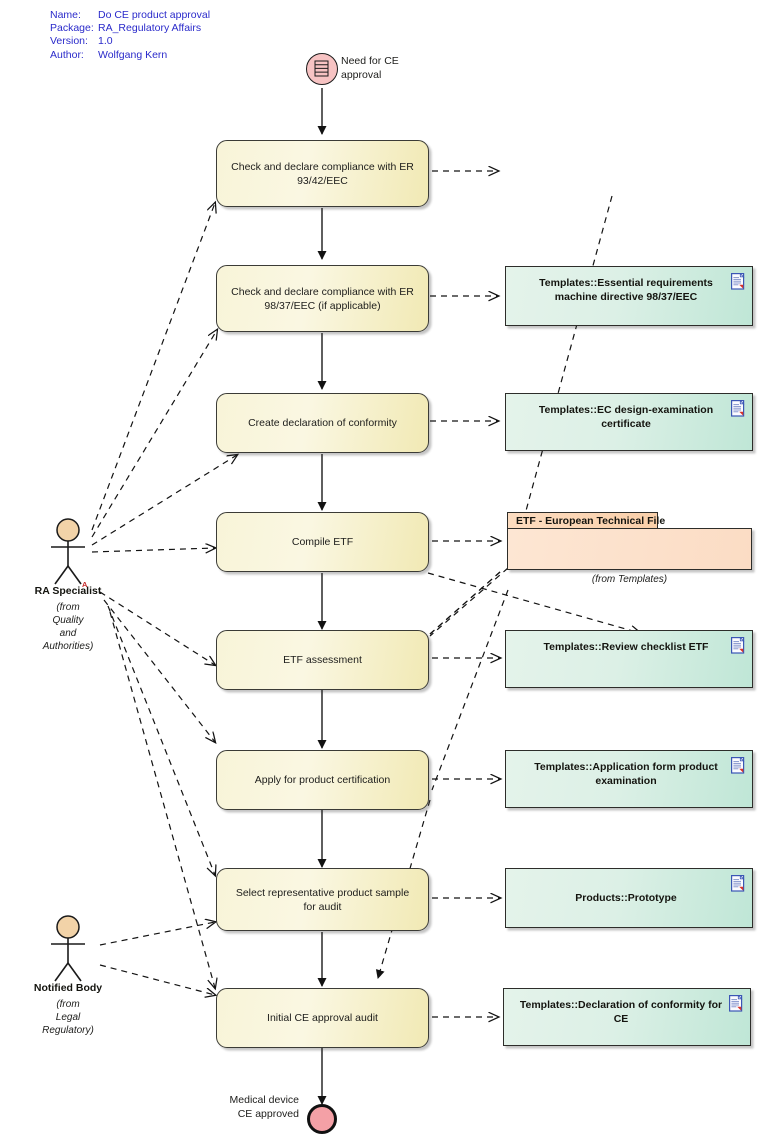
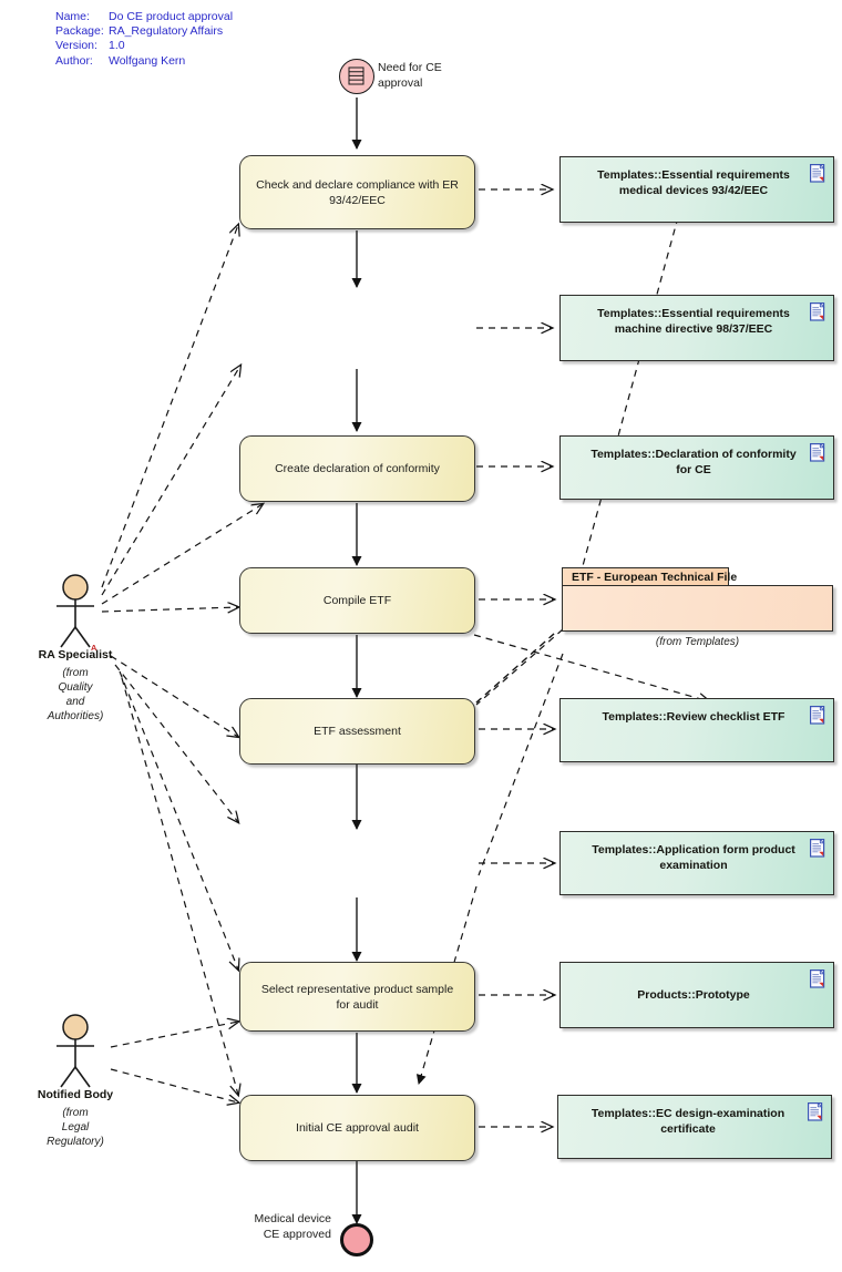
  Name:	Do CE product approval
  Package:	RA_Regulatory Affairs
  Version:	1.0
  Author:	Wolfgang Kern
  Need for CE
  approval
  Check and declare compliance with ER 93/42/EEC
- Check and declare compliance with ER 98/37/EEC (if applicable)
  Create declaration of conformity
  Compile ETF
  ETF assessment
- Apply for product certification
  Select representative product sample for audit
  Initial CE approval audit
  Medical device
  CE approved
+ Templates::Essential requirements medical devices 93/42/EEC
  Templates::Essential requirements machine directive 98/37/EEC
- Templates::EC design-examination certificate
+ Templates::Declaration of conformity for CE
  ETF - European Technical File
  (from Templates)
  Templates::Review checklist ETF
  Templates::Application form product examination
  Products::Prototype
- Templates::Declaration of conformity for CE
+ Templates::EC design-examination certificate
  RA Specialist
  A
  (from
  Quality
  and
  Authorities)
  Notified Body
  (from
  Legal
  Regulatory)
